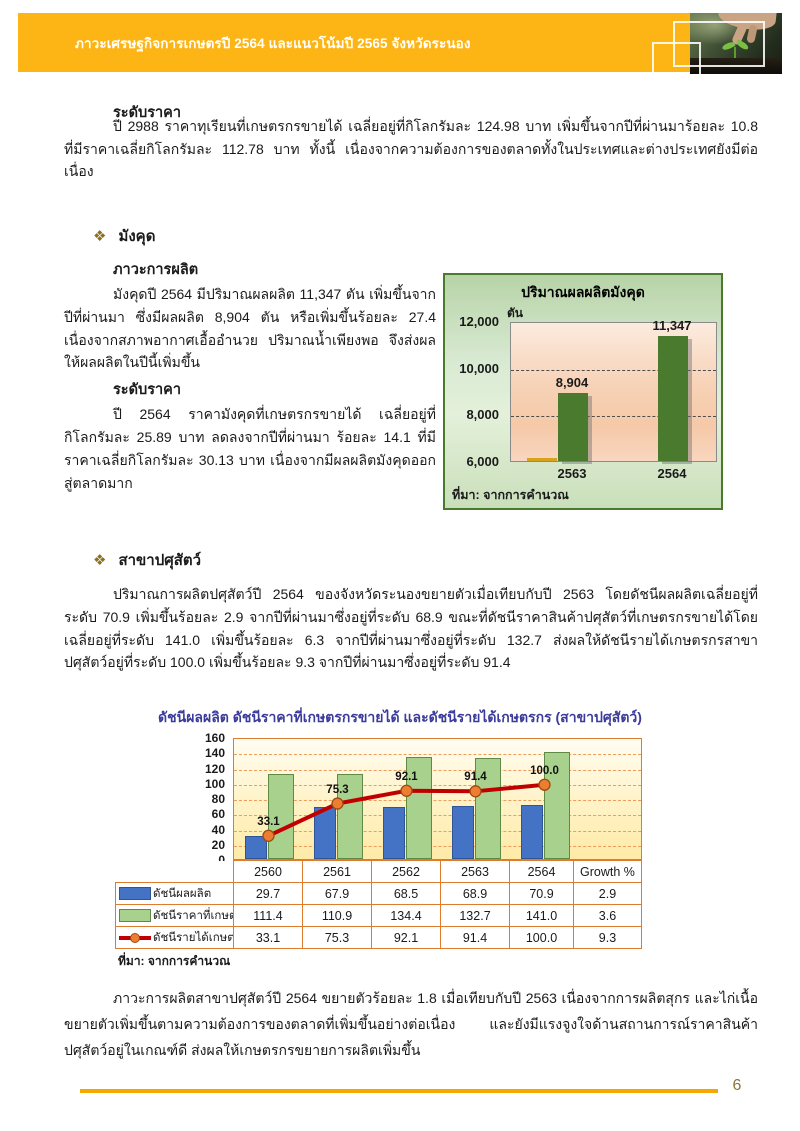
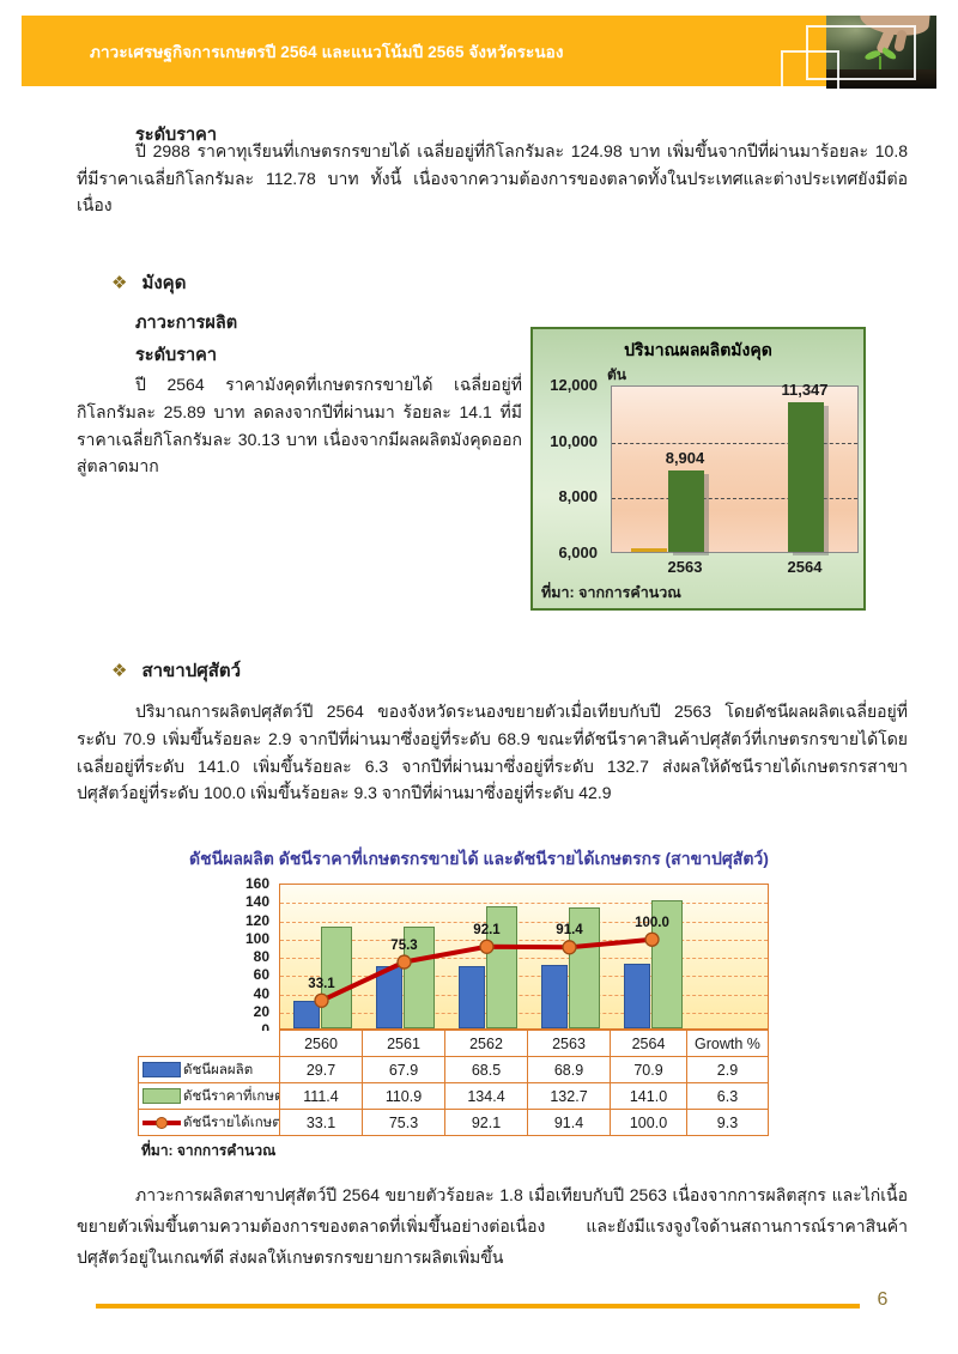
  ภาวะเศรษฐกิจการเกษตรปี 2564 และแนวโน้มปี 2565 จังหวัดระนอง
  ระดับราคา
  ปี 2988 ราคาทุเรียนที่เกษตรกรขายได้ เฉลี่ยอยู่ที่กิโลกรัมละ 124.98 บาท เพิ่มขึ้นจากปีที่ผ่านมาร้อยละ 10.8 ที่มีราคาเฉลี่ยกิโลกรัมละ 112.78 บาท ทั้งนี้ เนื่องจากความต้องการของตลาดทั้งในประเทศและต่างประเทศยังมีต่อเนื่อง
  ❖
  มังคุด
  ภาวะการผลิต
- มังคุดปี 2564 มีปริมาณผลผลิต 11,347 ตัน เพิ่มขึ้นจากปีที่ผ่านมา ซึ่งมีผลผลิต 8,904 ตัน หรือเพิ่มขึ้นร้อยละ 27.4 เนื่องจากสภาพอากาศเอื้ออำนวย ปริมาณน้ำเพียงพอ จึงส่งผลให้ผลผลิตในปีนี้เพิ่มขึ้น
  ระดับราคา
  ปี 2564 ราคามังคุดที่เกษตรกรขายได้ เฉลี่ยอยู่ที่กิโลกรัมละ 25.89 บาท ลดลงจากปีที่ผ่านมา ร้อยละ 14.1 ที่มีราคาเฉลี่ยกิโลกรัมละ 30.13 บาท เนื่องจากมีผลผลิตมังคุดออกสู่ตลาดมาก
  ปริมาณผลผลิตมังคุด
  ตัน
  6,000
  8,000
  10,000
  12,000
  2563
  2564
  ที่มา: จากการคำนวณ
  8,904
  11,347
  ❖
  สาขาปศุสัตว์
- ปริมาณการผลิตปศุสัตว์ปี 2564 ของจังหวัดระนองขยายตัวเมื่อเทียบกับปี 2563 โดยดัชนีผลผลิตเฉลี่ยอยู่ที่ระดับ 70.9 เพิ่มขึ้นร้อยละ 2.9 จากปีที่ผ่านมาซึ่งอยู่ที่ระดับ 68.9 ขณะที่ดัชนีราคาสินค้าปศุสัตว์ที่เกษตรกรขายได้โดยเฉลี่ยอยู่ที่ระดับ 141.0 เพิ่มขึ้นร้อยละ 6.3 จากปีที่ผ่านมาซึ่งอยู่ที่ระดับ 132.7 ส่งผลให้ดัชนีรายได้เกษตรกรสาขาปศุสัตว์อยู่ที่ระดับ 100.0 เพิ่มขึ้นร้อยละ 9.3 จากปีที่ผ่านมาซึ่งอยู่ที่ระดับ 91.4
+ ปริมาณการผลิตปศุสัตว์ปี 2564 ของจังหวัดระนองขยายตัวเมื่อเทียบกับปี 2563 โดยดัชนีผลผลิตเฉลี่ยอยู่ที่ระดับ 70.9 เพิ่มขึ้นร้อยละ 2.9 จากปีที่ผ่านมาซึ่งอยู่ที่ระดับ 68.9 ขณะที่ดัชนีราคาสินค้าปศุสัตว์ที่เกษตรกรขายได้โดยเฉลี่ยอยู่ที่ระดับ 141.0 เพิ่มขึ้นร้อยละ 6.3 จากปีที่ผ่านมาซึ่งอยู่ที่ระดับ 132.7 ส่งผลให้ดัชนีรายได้เกษตรกรสาขาปศุสัตว์อยู่ที่ระดับ 100.0 เพิ่มขึ้นร้อยละ 9.3 จากปีที่ผ่านมาซึ่งอยู่ที่ระดับ 42.9
  ดัชนีผลผลิต ดัชนีราคาที่เกษตรกรขายได้ และดัชนีรายได้เกษตรกร (สาขาปศุสัตว์)
  20
  40
  60
  80
  100
  120
  140
  160
  33.1
  75.3
  92.1
  91.4
  100.0
  	2560	2561	2562	2563	2564	Growth %
  ดัชนีผลผลิต	29.7	67.9	68.5	68.9	70.9	2.9
- ดัชนีราคาที่เกษต	111.4	110.9	134.4	132.7	141.0	3.6
+ ดัชนีราคาที่เกษต	111.4	110.9	134.4	132.7	141.0	6.3
  ดัชนีรายได้เกษต	33.1	75.3	92.1	91.4	100.0	9.3
  ที่มา: จากการคำนวณ
  ภาวะการผลิตสาขาปศุสัตว์ปี 2564 ขยายตัวร้อยละ 1.8 เมื่อเทียบกับปี 2563 เนื่องจากการผลิตสุกร และไก่เนื้อขยายตัวเพิ่มขึ้นตามความต้องการของตลาดที่เพิ่มขึ้นอย่างต่อเนื่อง และยังมีแรงจูงใจด้านสถานการณ์ราคาสินค้าปศุสัตว์อยู่ในเกณฑ์ดี ส่งผลให้เกษตรกรขยายการผลิตเพิ่มขึ้น
  6
